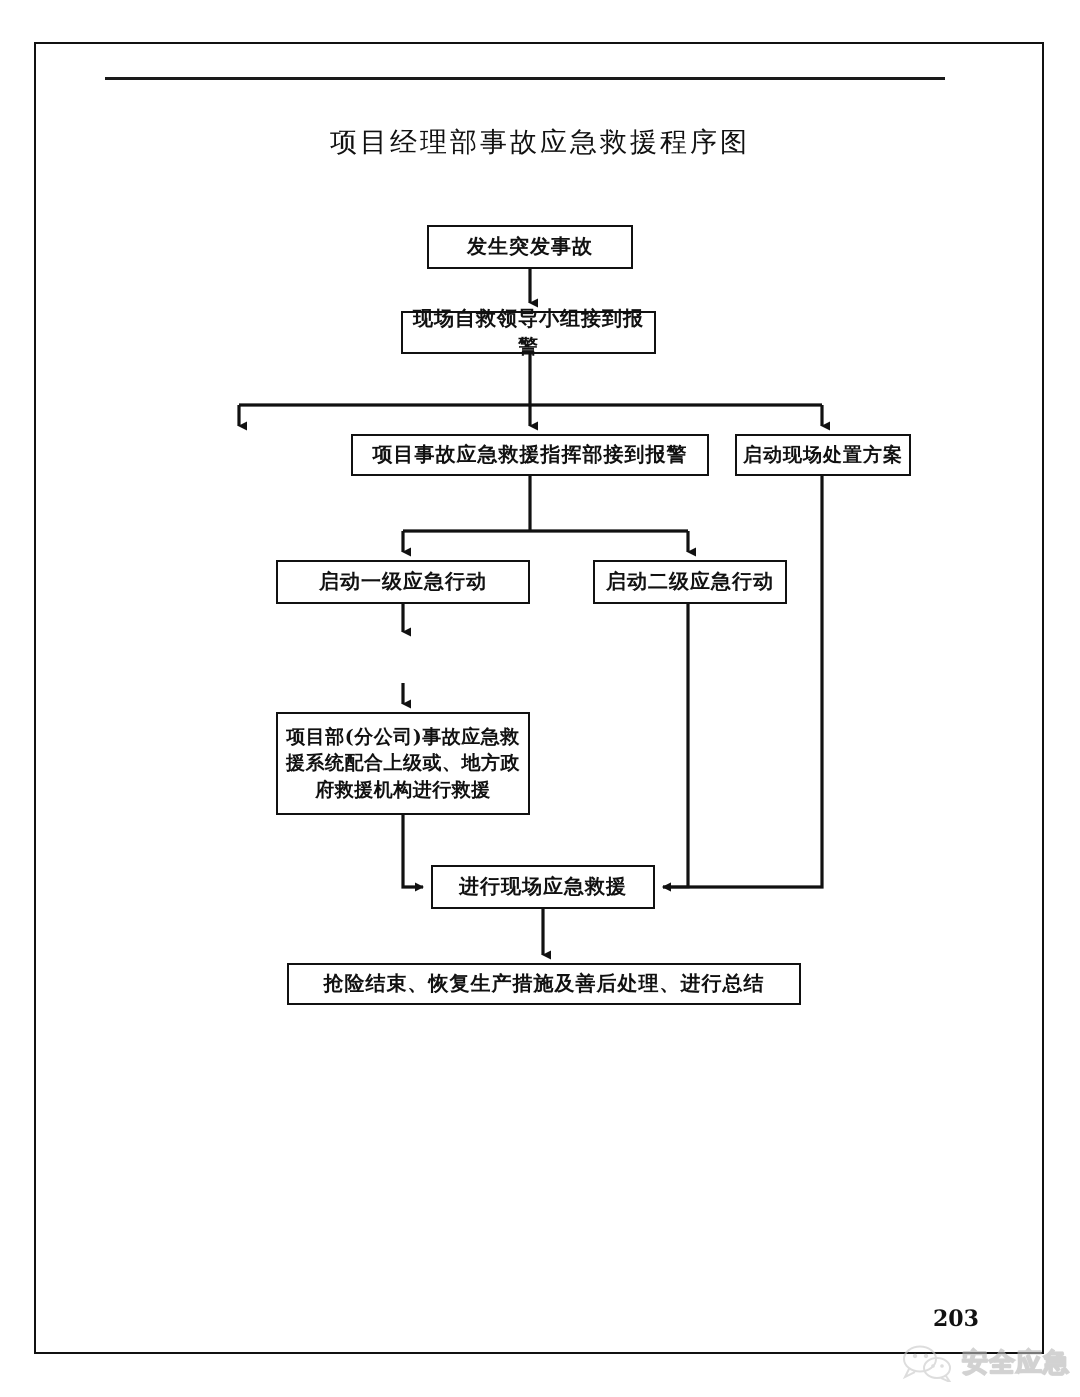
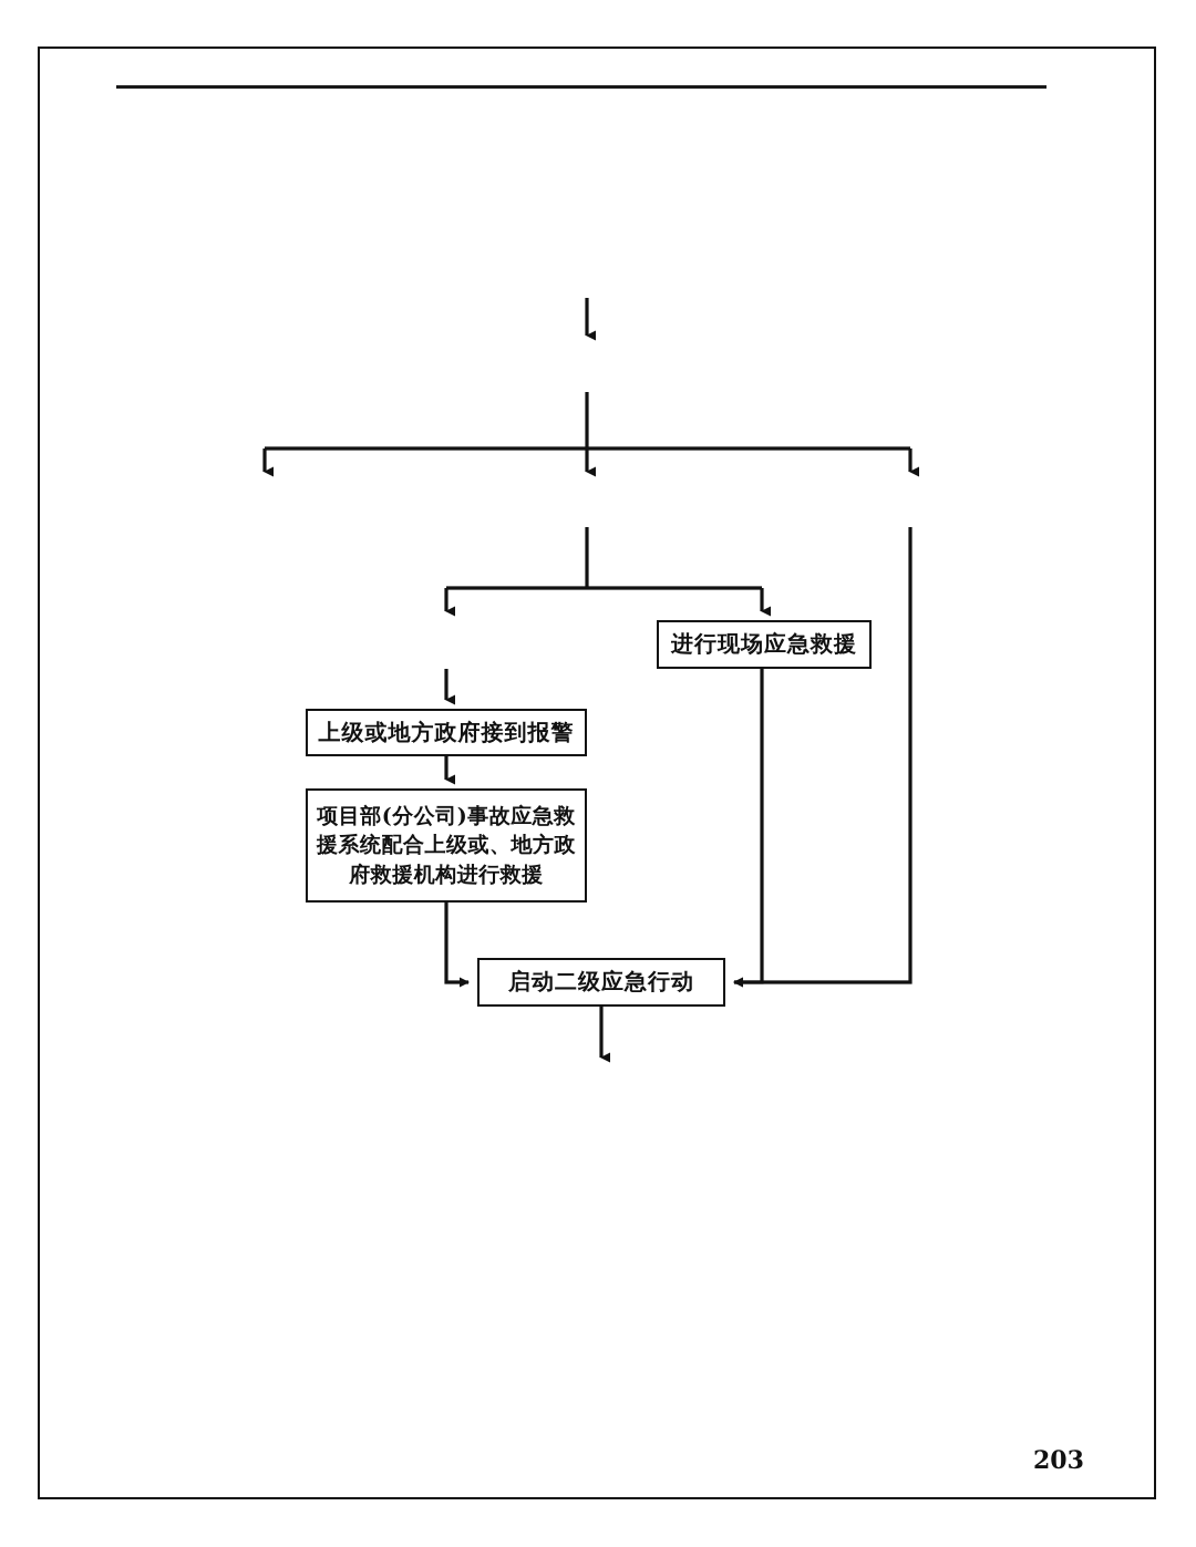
- 项目经理部事故应急救援程序图
- 发生突发事故
- 现场自救领导小组接到报警
- 项目事故应急救援指挥部接到报警
- 启动现场处置方案
- 启动一级应急行动
- 启动二级应急行动
+ 进行现场应急救援
+ 上级或地方政府接到报警
  项目部(分公司)事故应急救
  援系统配合上级或、地方政
  府救援机构进行救援
- 进行现场应急救援
+ 启动二级应急行动
- 抢险结束、恢复生产措施及善后处理、进行总结
  203
- 安全应急
